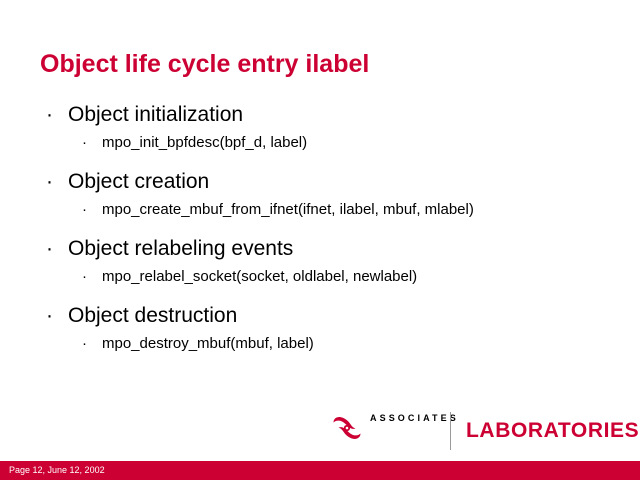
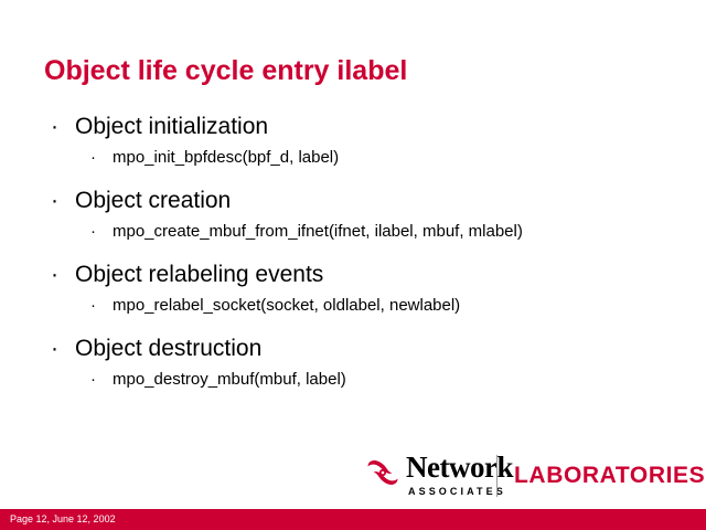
  Object life cycle entry ilabel
  ·
  Object initialization
  ·
  mpo_init_bpfdesc(bpf_d, label)
  ·
  Object creation
  ·
  mpo_create_mbuf_from_ifnet(ifnet, ilabel, mbuf, mlabel)
  ·
  Object relabeling events
  ·
  mpo_relabel_socket(socket, oldlabel, newlabel)
  ·
  Object destruction
  ·
  mpo_destroy_mbuf(mbuf, label)
+ Network
  ASSOCIATES
  LABORATORIES
  Page 12, June 12, 2002
